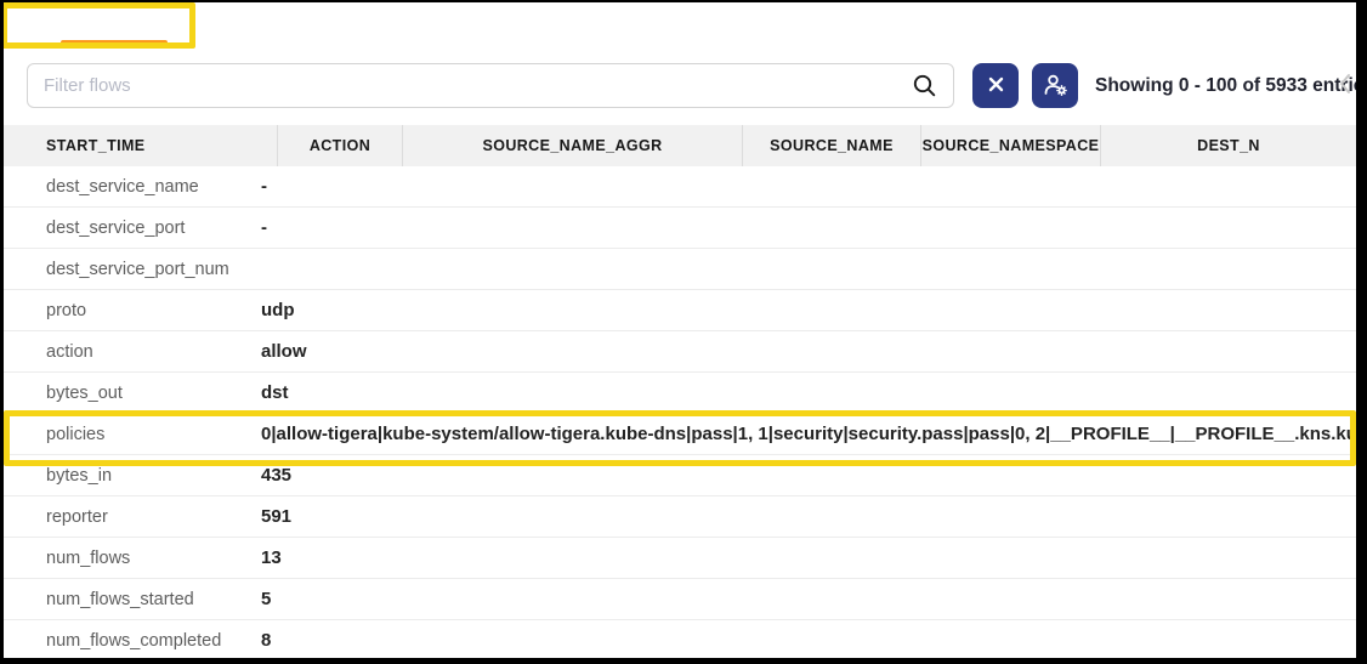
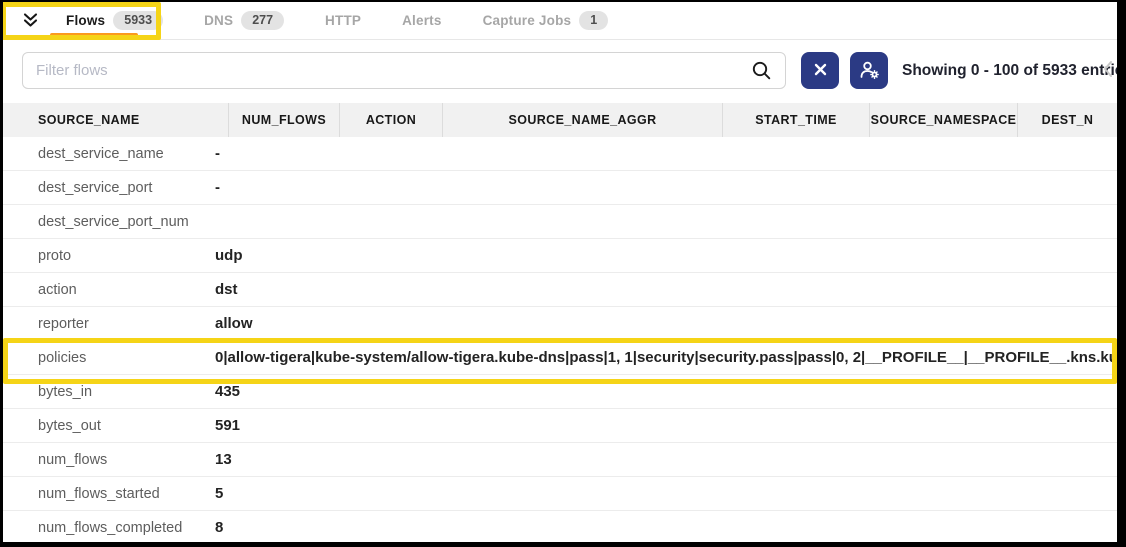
+ Flows
+ 5933
+ DNS
+ 277
+ HTTP
+ Alerts
+ Capture Jobs
+ 1
  Filter flows
  Showing 0 - 100 of 5933 enti
- START_TIME
+ SOURCE_NAME
+ NUM_FLOWS
  ACTION
  SOURCE_NAME_AGGR
- SOURCE_NAME
+ START_TIME
  SOURCE_NAMESPACE
  DEST_N
  dest_service_name
  -
  dest_service_port
  -
  dest_service_port_num
  proto
  udp
  action
- allow
+ dst
- bytes_out
+ reporter
- dst
+ allow
  policies
  0|allow-tigera|kube-system/allow-tigera.kube-dns|pass|1, 1|security|security.pass|pass|0, 2|__PROFILE__|__PROFILE__.kns.ku
  bytes_in
  435
- reporter
+ bytes_out
  591
  num_flows
  13
  num_flows_started
  5
  num_flows_completed
  8
